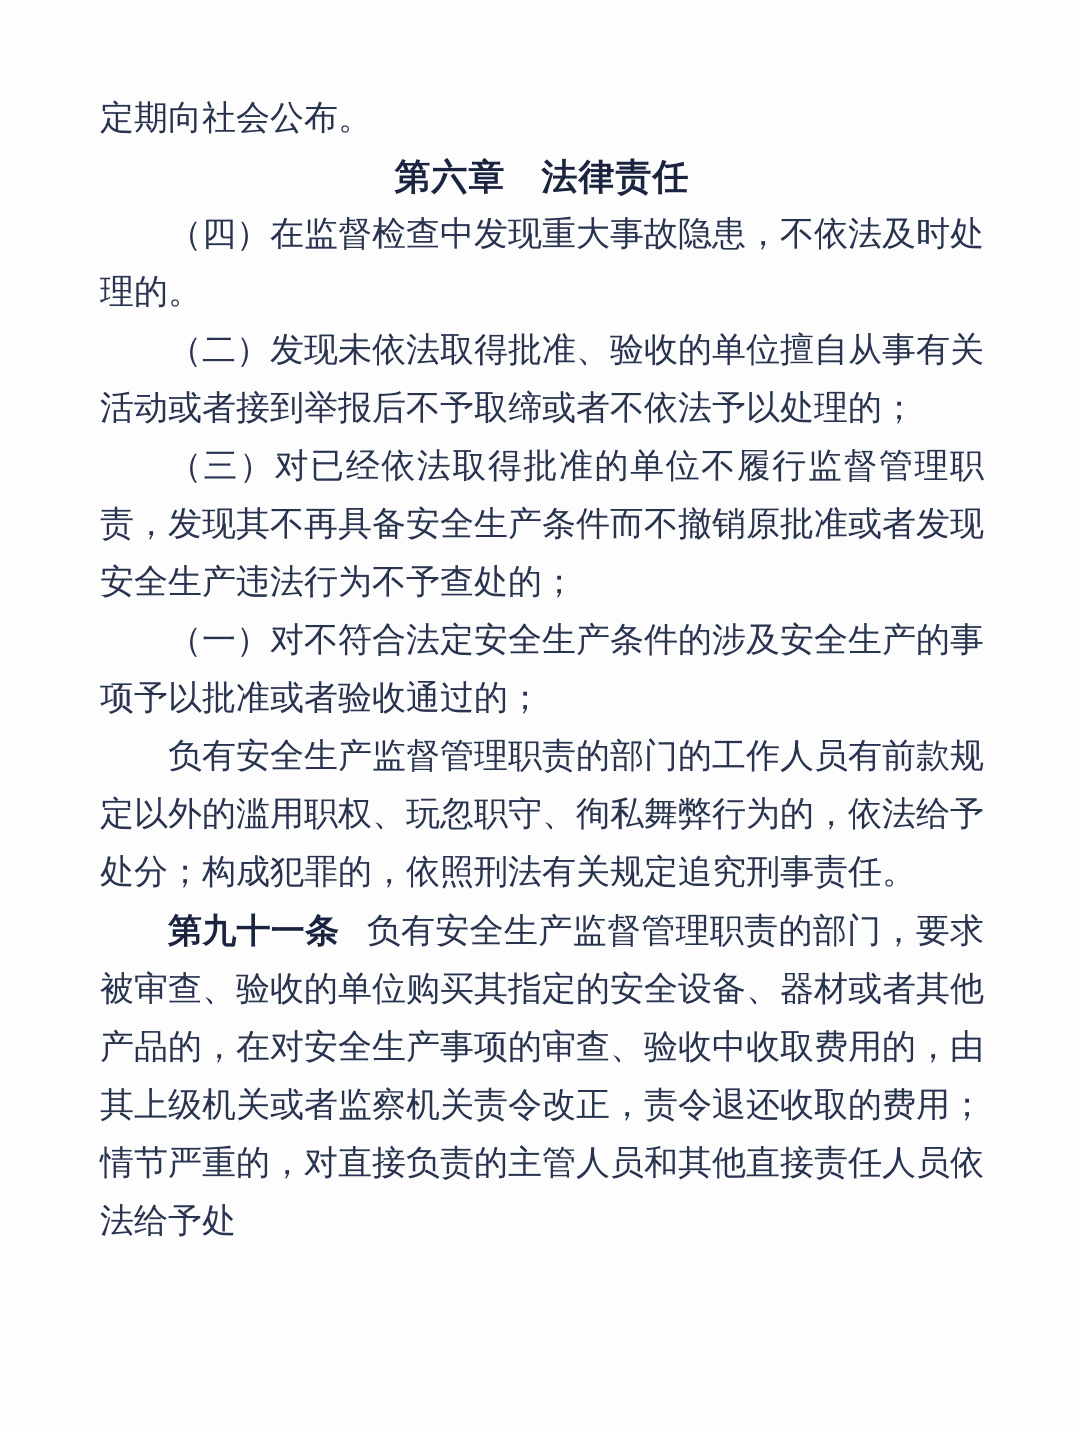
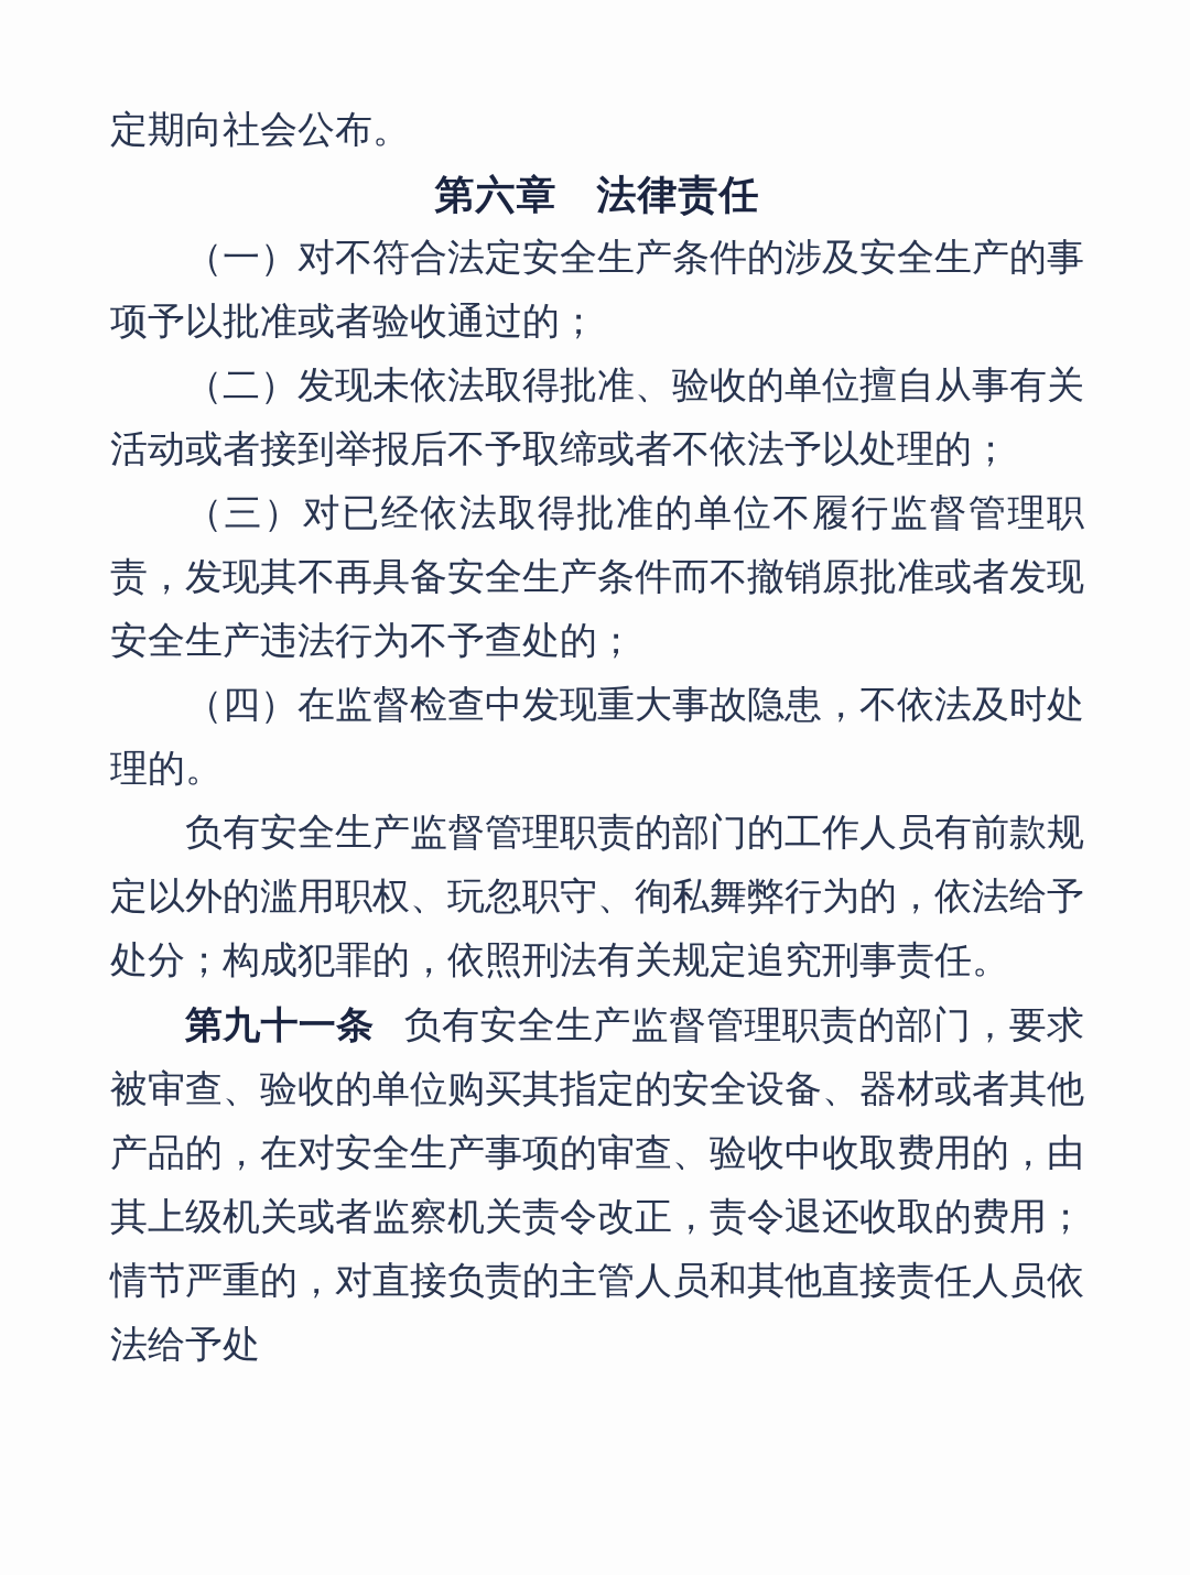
  定期向社会公布。
  第六章 法律责任
- （四）在监督检查中发现重大事故隐患，不依法及时处理的。
+ （一）对不符合法定安全生产条件的涉及安全生产的事项予以批准或者验收通过的；
  （二）发现未依法取得批准、验收的单位擅自从事有关活动或者接到举报后不予取缔或者不依法予以处理的；
  （三）对已经依法取得批准的单位不履行监督管理职责，发现其不再具备安全生产条件而不撤销原批准或者发现安全生产违法行为不予查处的；
- （一）对不符合法定安全生产条件的涉及安全生产的事项予以批准或者验收通过的；
+ （四）在监督检查中发现重大事故隐患，不依法及时处理的。
  负有安全生产监督管理职责的部门的工作人员有前款规定以外的滥用职权、玩忽职守、徇私舞弊行为的，依法给予处分；构成犯罪的，依照刑法有关规定追究刑事责任。
  第九十一条 负有安全生产监督管理职责的部门，要求被审查、验收的单位购买其指定的安全设备、器材或者其他产品的，在对安全生产事项的审查、验收中收取费用的，由其上级机关或者监察机关责令改正，责令退还收取的费用；情节严重的，对直接负责的主管人员和其他直接责任人员依法给予处
